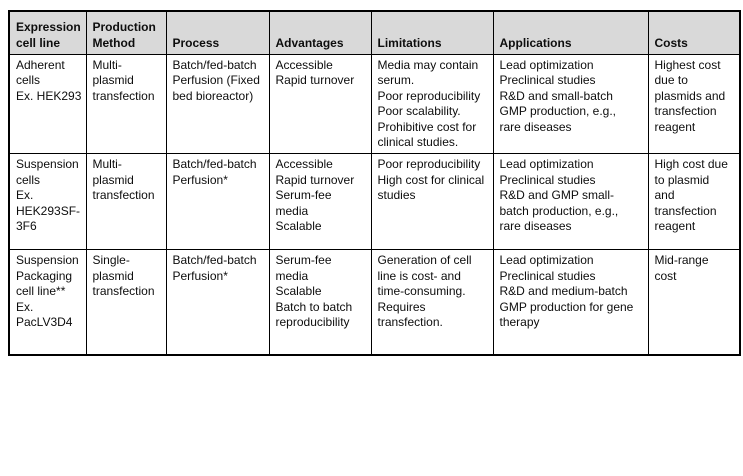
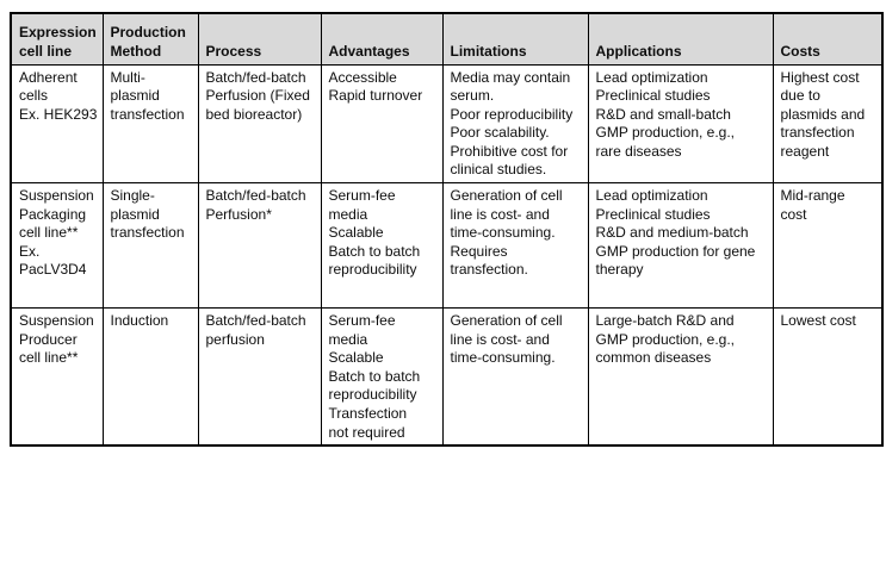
  Expression cell line	Production Method	Process	Advantages	Limitations	Applications	Costs
  Adherent cells Ex. HEK293	Multi- plasmid transfection	Batch/fed-batch Perfusion (Fixed bed bioreactor)	Accessible Rapid turnover	Media may contain serum. Poor reproducibility Poor scalability. Prohibitive cost for clinical studies.	Lead optimization Preclinical studies R&D and small-batch GMP production, e.g., rare diseases	Highest cost due to plasmids and transfection reagent
- Suspension cells Ex. HEK293SF- 3F6	Multi- plasmid transfection	Batch/fed-batch Perfusion*	Accessible Rapid turnover Serum-fee media Scalable	Poor reproducibility High cost for clinical studies	Lead optimization Preclinical studies R&D and GMP small- batch production, e.g., rare diseases	High cost due to plasmid and transfection reagent
  Suspension Packaging cell line** Ex. PacLV3D4	Single- plasmid transfection	Batch/fed-batch Perfusion*	Serum-fee media Scalable Batch to batch reproducibility	Generation of cell line is cost- and time-consuming. Requires transfection.	Lead optimization Preclinical studies R&D and medium-batch GMP production for gene therapy	Mid-range cost
+ Suspension Producer cell line**	Induction	Batch/fed-batch perfusion	Serum-fee media Scalable Batch to batch reproducibility Transfection not required	Generation of cell line is cost- and time-consuming.	Large-batch R&D and GMP production, e.g., common diseases	Lowest cost
